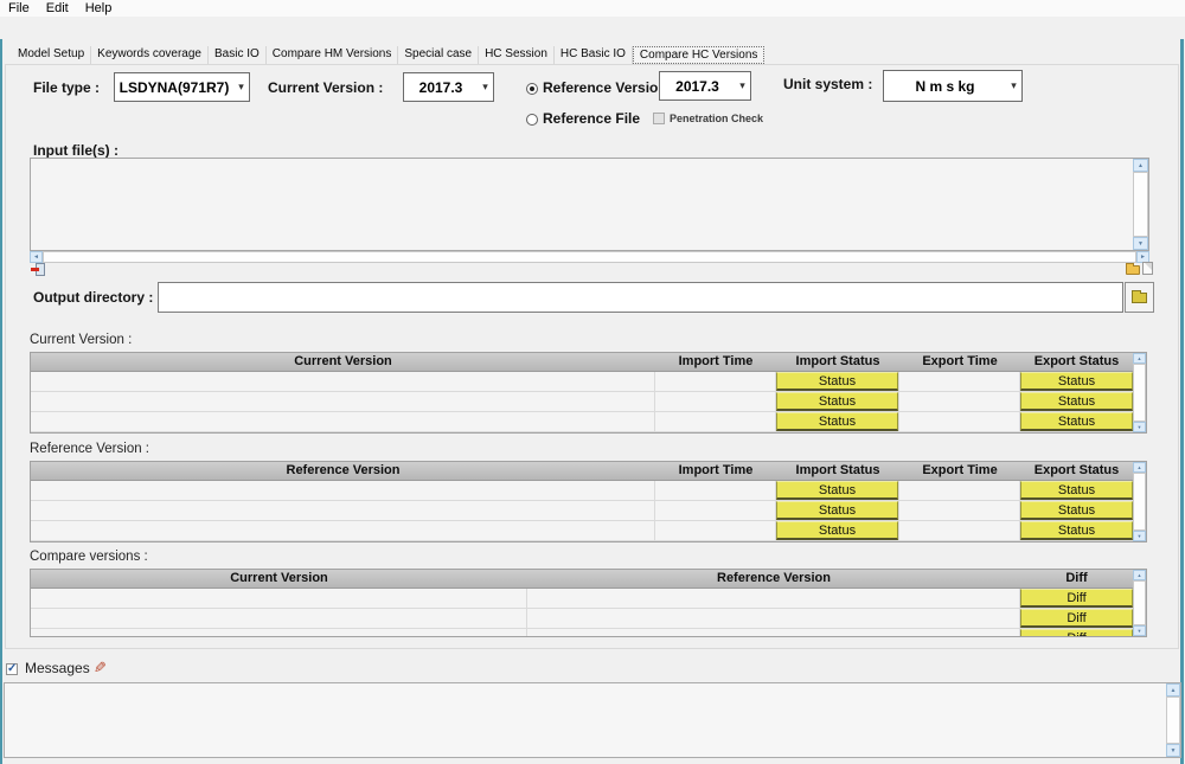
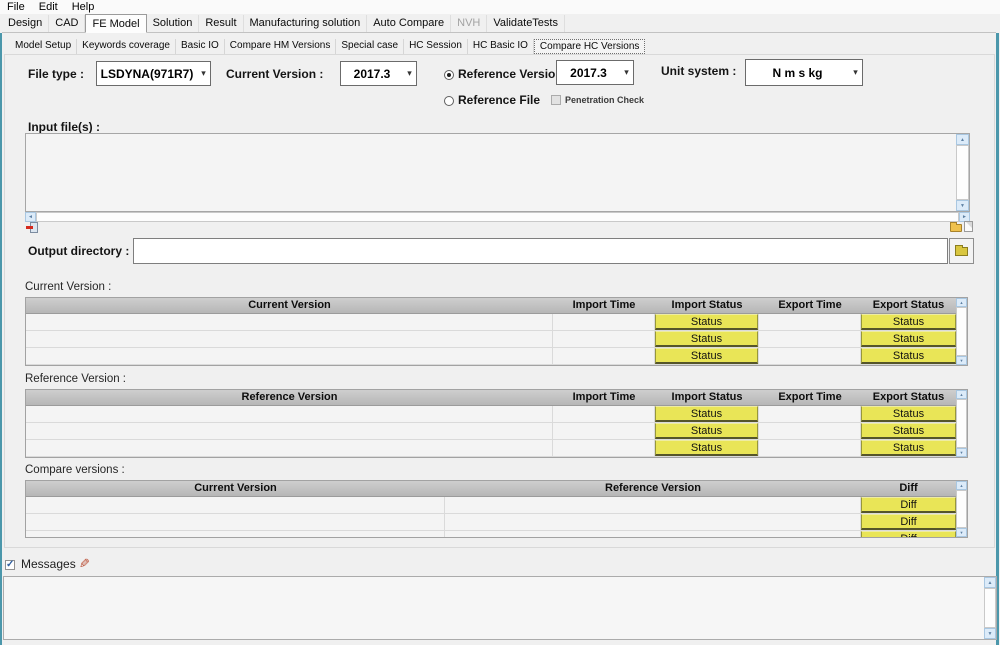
  File
  Edit
  Help
+ Design
+ CAD
+ FE Model
+ Solution
+ Result
+ Manufacturing solution
+ Auto Compare
+ NVH
+ ValidateTests
  Model Setup
  Keywords coverage
  Basic IO
  Compare HM Versions
  Special case
  HC Session
  HC Basic IO
  Compare HC Versions
  File type :
  LSDYNA(971R7)
  Current Version :
  2017.3
  Reference Versio
  2017.3
  Unit system :
  N m s kg
  Reference File
  Penetration Check
  Input file(s) :
  Output directory :
  Current Version :
  Current Version
  Import Time
  Import Status
  Export Time
  Export Status
  Status
  Status
  Status
  Status
  Status
  Status
  Reference Version :
  Reference Version
  Import Time
  Import Status
  Export Time
  Export Status
  Status
  Status
  Status
  Status
  Status
  Status
  Compare versions :
  Current Version
  Reference Version
  Diff
  Diff
  Diff
  Messages
